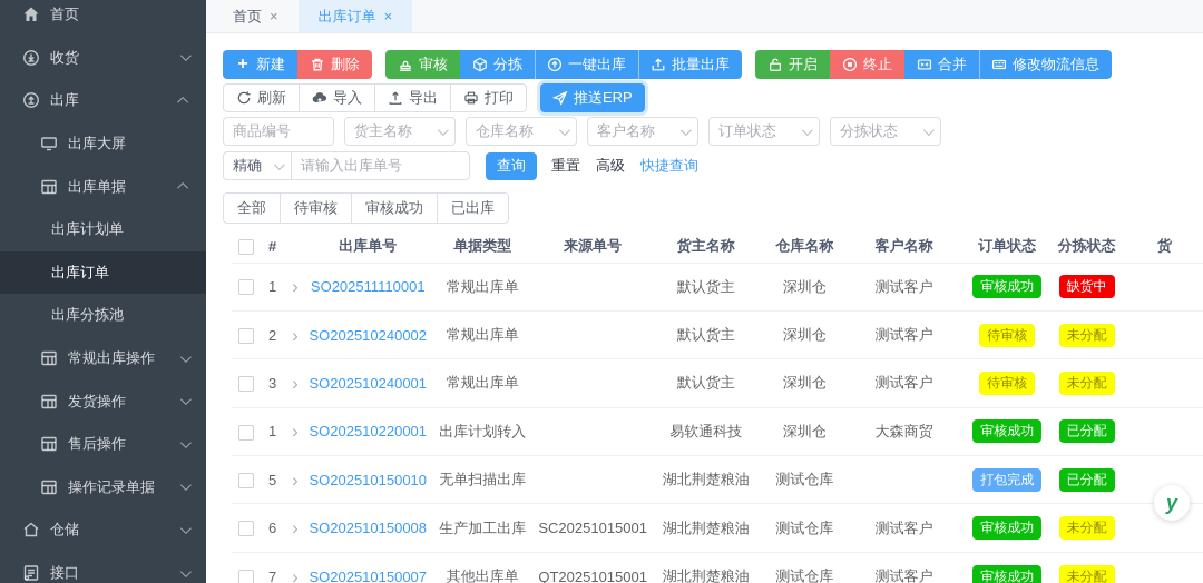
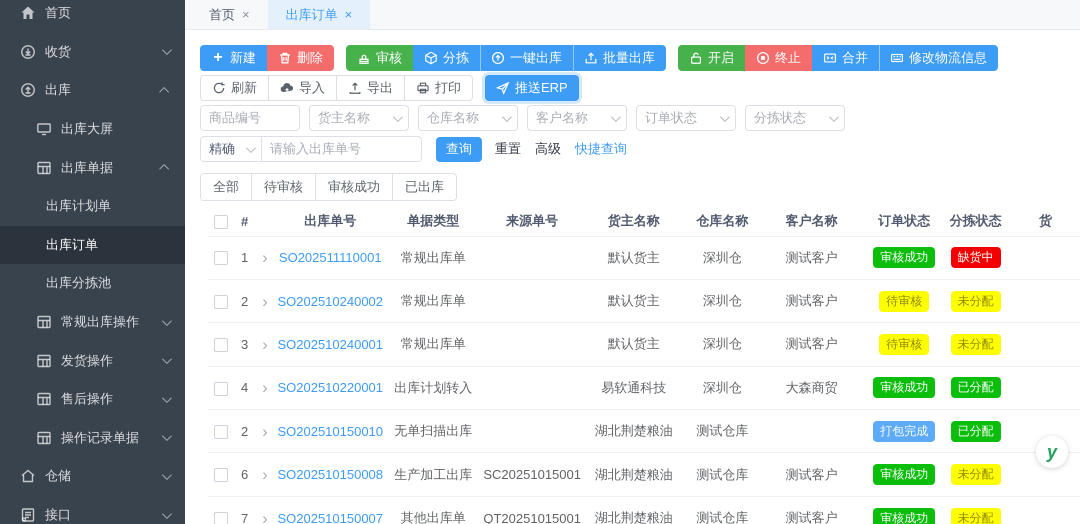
  首页
  收货
  出库
  出库大屏
  出库单据
  出库计划单
  出库订单
  出库分拣池
  常规出库操作
  发货操作
  售后操作
  操作记录单据
  仓储
  接口
  首页
  ×
  出库订单
  ×
  +
  新建
  删除
  审核
  分拣
  一键出库
  批量出库
  开启
  终止
  合并
  修改物流信息
  刷新
  导入
  导出
  打印
  推送ERP
  商品编号
  货主名称
  仓库名称
  客户名称
  订单状态
  分拣状态
  精确
  请输入出库单号
  查询
  重置
  高级
  快捷查询
  全部
  待审核
  审核成功
  已出库
  	#		出库单号	单据类型	来源单号	货主名称	仓库名称	客户名称	订单状态	分拣状态	货
  	1	›	SO202511110001	常规出库单		默认货主	深圳仓	测试客户	审核成功	缺货中
  	2	›	SO202510240002	常规出库单		默认货主	深圳仓	测试客户	待审核	未分配
  	3	›	SO202510240001	常规出库单		默认货主	深圳仓	测试客户	待审核	未分配
- 	1	›	SO202510220001	出库计划转入		易软通科技	深圳仓	大森商贸	审核成功	已分配
+ 	4	›	SO202510220001	出库计划转入		易软通科技	深圳仓	大森商贸	审核成功	已分配
- 	5	›	SO202510150010	无单扫描出库		湖北荆楚粮油	测试仓库		打包完成	已分配
+ 	2	›	SO202510150010	无单扫描出库		湖北荆楚粮油	测试仓库		打包完成	已分配
  	6	›	SO202510150008	生产加工出库	SC20251015001	湖北荆楚粮油	测试仓库	测试客户	审核成功	未分配
  	7	›	SO202510150007	其他出库单	QT20251015001	湖北荆楚粮油	测试仓库	测试客户	审核成功	未分配
  y
